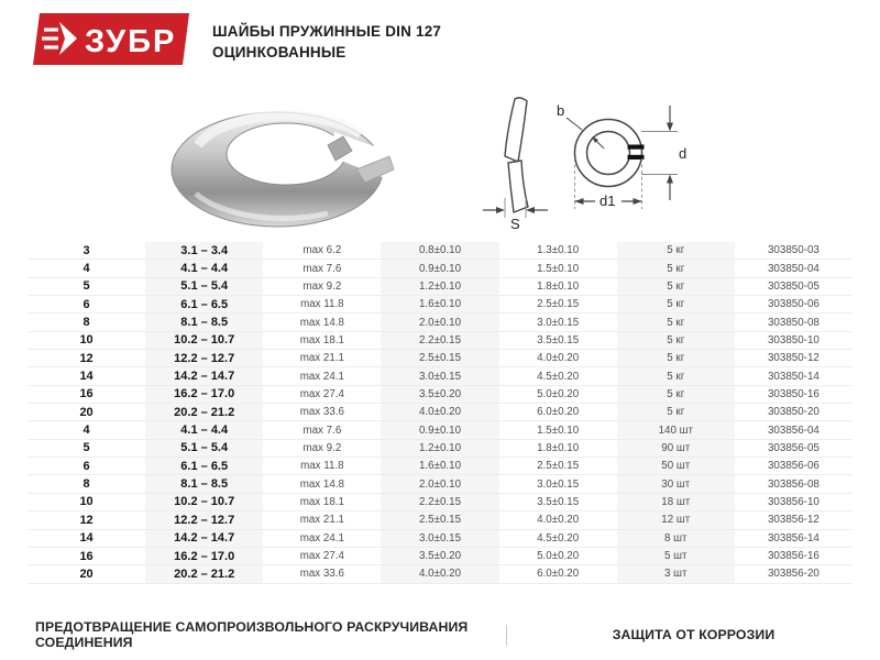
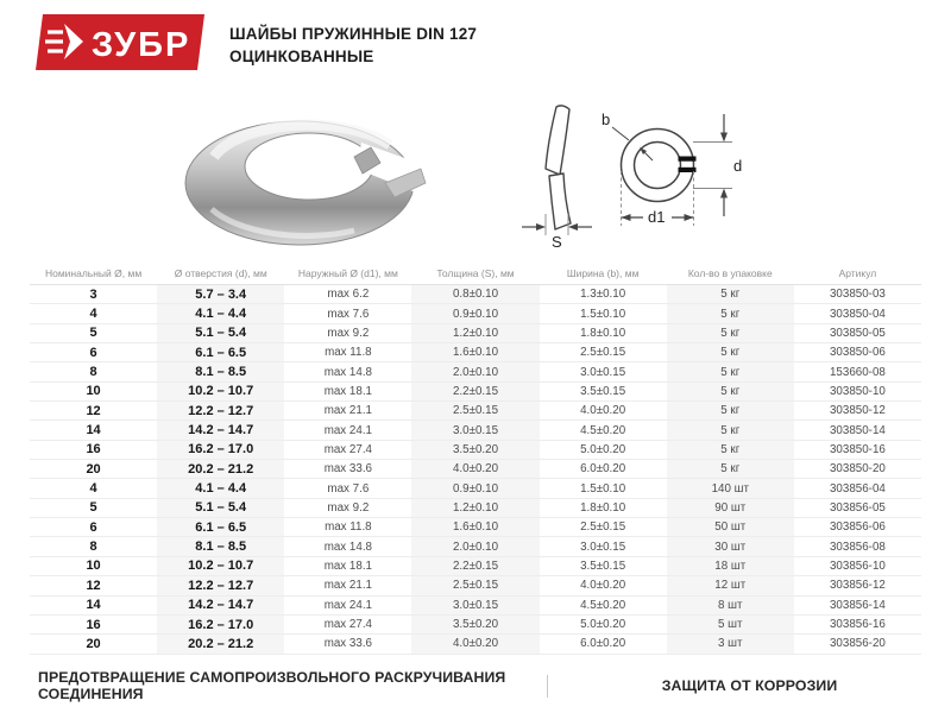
  ЗУБР
  ШАЙБЫ ПРУЖИННЫЕ DIN 127
  ОЦИНКОВАННЫЕ
  S
  b
  d
  d1
+ Номинальный Ø, мм
+ Ø отверстия (d), мм
+ Наружный Ø (d1), мм
+ Толщина (S), мм
+ Ширина (b), мм
+ Кол-во в упаковке
+ Артикул
  3
- 3.1 – 3.4
+ 5.7 – 3.4
  max 6.2
  0.8±0.10
  1.3±0.10
  5 кг
  303850-03
  4
  4.1 – 4.4
  max 7.6
  0.9±0.10
  1.5±0.10
  5 кг
  303850-04
  5
  5.1 – 5.4
  max 9.2
  1.2±0.10
  1.8±0.10
  5 кг
  303850-05
  6
  6.1 – 6.5
  max 11.8
  1.6±0.10
  2.5±0.15
  5 кг
  303850-06
  8
  8.1 – 8.5
  max 14.8
  2.0±0.10
  3.0±0.15
  5 кг
- 303850-08
+ 153660-08
  10
  10.2 – 10.7
  max 18.1
  2.2±0.15
  3.5±0.15
  5 кг
  303850-10
  12
  12.2 – 12.7
  max 21.1
  2.5±0.15
  4.0±0.20
  5 кг
  303850-12
  14
  14.2 – 14.7
  max 24.1
  3.0±0.15
  4.5±0.20
  5 кг
  303850-14
  16
  16.2 – 17.0
  max 27.4
  3.5±0.20
  5.0±0.20
  5 кг
  303850-16
  20
  20.2 – 21.2
  max 33.6
  4.0±0.20
  6.0±0.20
  5 кг
  303850-20
  4
  4.1 – 4.4
  max 7.6
  0.9±0.10
  1.5±0.10
  140 шт
  303856-04
  5
  5.1 – 5.4
  max 9.2
  1.2±0.10
  1.8±0.10
  90 шт
  303856-05
  6
  6.1 – 6.5
  max 11.8
  1.6±0.10
  2.5±0.15
  50 шт
  303856-06
  8
  8.1 – 8.5
  max 14.8
  2.0±0.10
  3.0±0.15
  30 шт
  303856-08
  10
  10.2 – 10.7
  max 18.1
  2.2±0.15
  3.5±0.15
  18 шт
  303856-10
  12
  12.2 – 12.7
  max 21.1
  2.5±0.15
  4.0±0.20
  12 шт
  303856-12
  14
  14.2 – 14.7
  max 24.1
  3.0±0.15
  4.5±0.20
  8 шт
  303856-14
  16
  16.2 – 17.0
  max 27.4
  3.5±0.20
  5.0±0.20
  5 шт
  303856-16
  20
  20.2 – 21.2
  max 33.6
  4.0±0.20
  6.0±0.20
  3 шт
  303856-20
  ПРЕДОТВРАЩЕНИЕ САМОПРОИЗВОЛЬНОГО РАСКРУЧИВАНИЯ СОЕДИНЕНИЯ
  ЗАЩИТА ОТ КОРРОЗИИ
